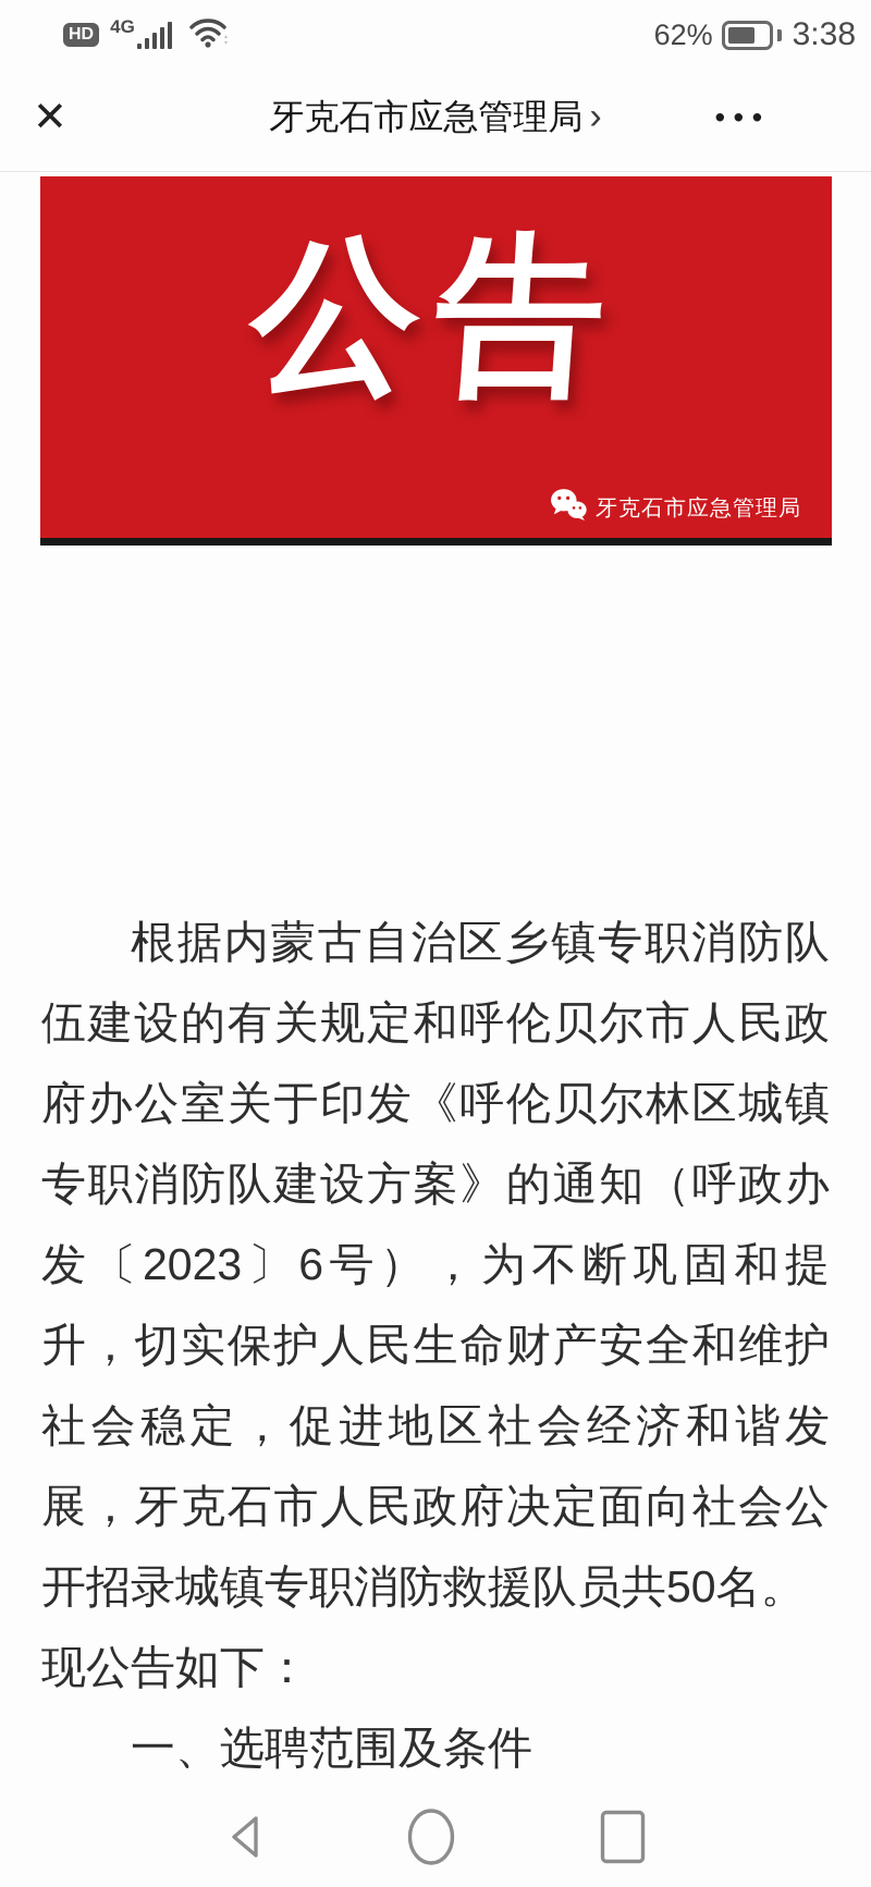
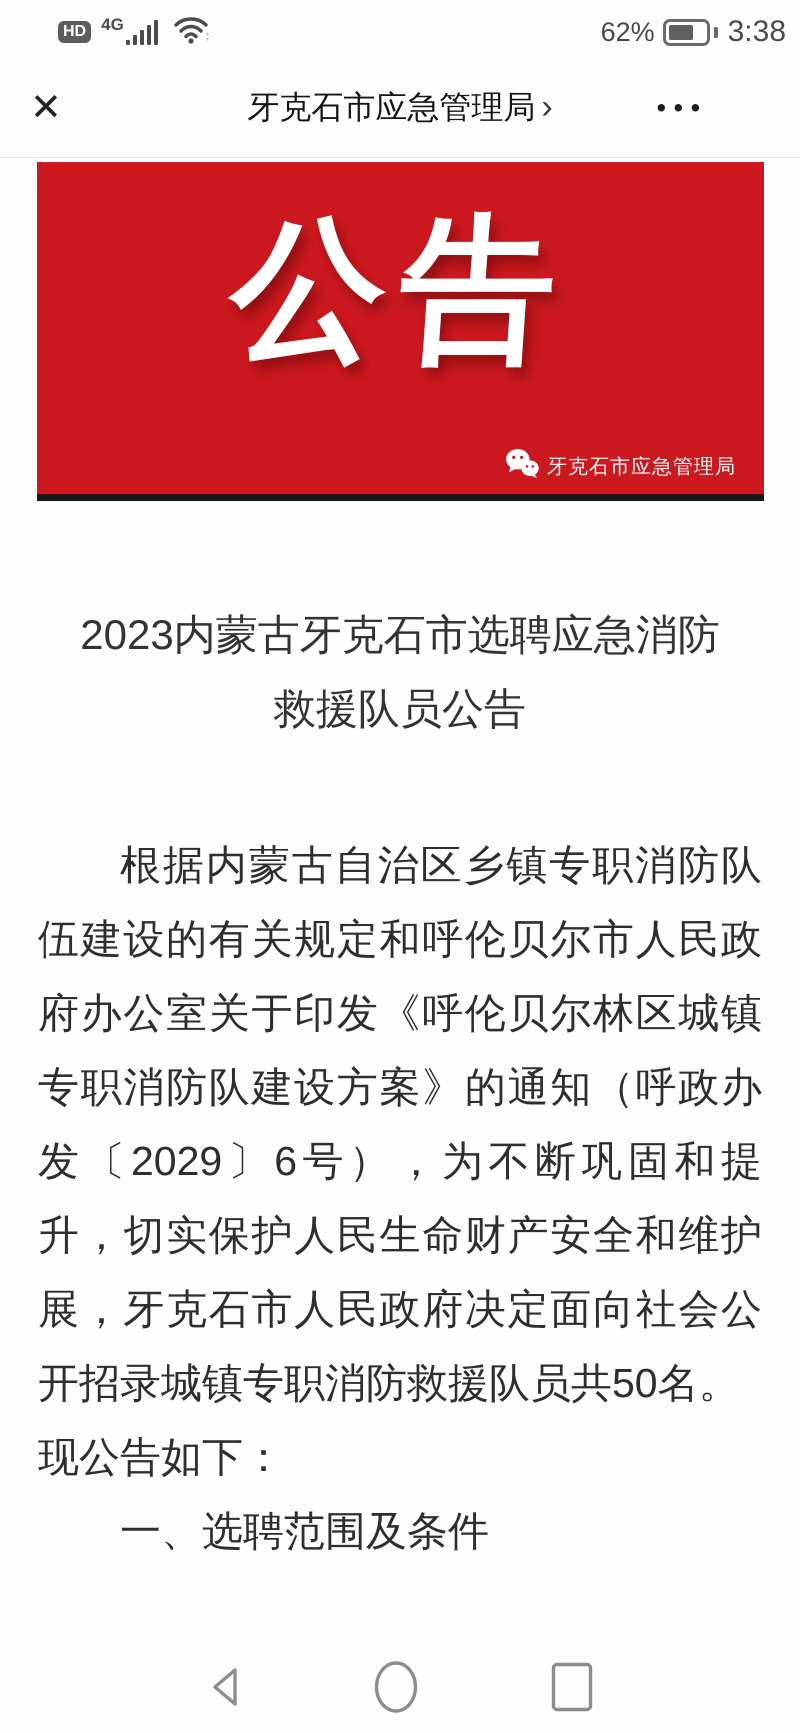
  HD
  4G
  62%
  3:38
  ✕
  牙克石市应急管理局 ›
  •••
  牙克石市应急管理局
+ 2023内蒙古牙克石市选聘应急消防
+ 救援队员公告
  根据内蒙古自治区乡镇专职消防队
  伍建设的有关规定和呼伦贝尔市人民政
  府办公室关于印发《呼伦贝尔林区城镇
  专职消防队建设方案》的通知（呼政办
- 发〔2023〕6号），为不断巩固和提
+ 发〔2029〕6号），为不断巩固和提
  升，切实保护人民生命财产安全和维护
- 社会稳定，促进地区社会经济和谐发
  展，牙克石市人民政府决定面向社会公
  开招录城镇专职消防救援队员共50名。
  现公告如下：
  一、选聘范围及条件
